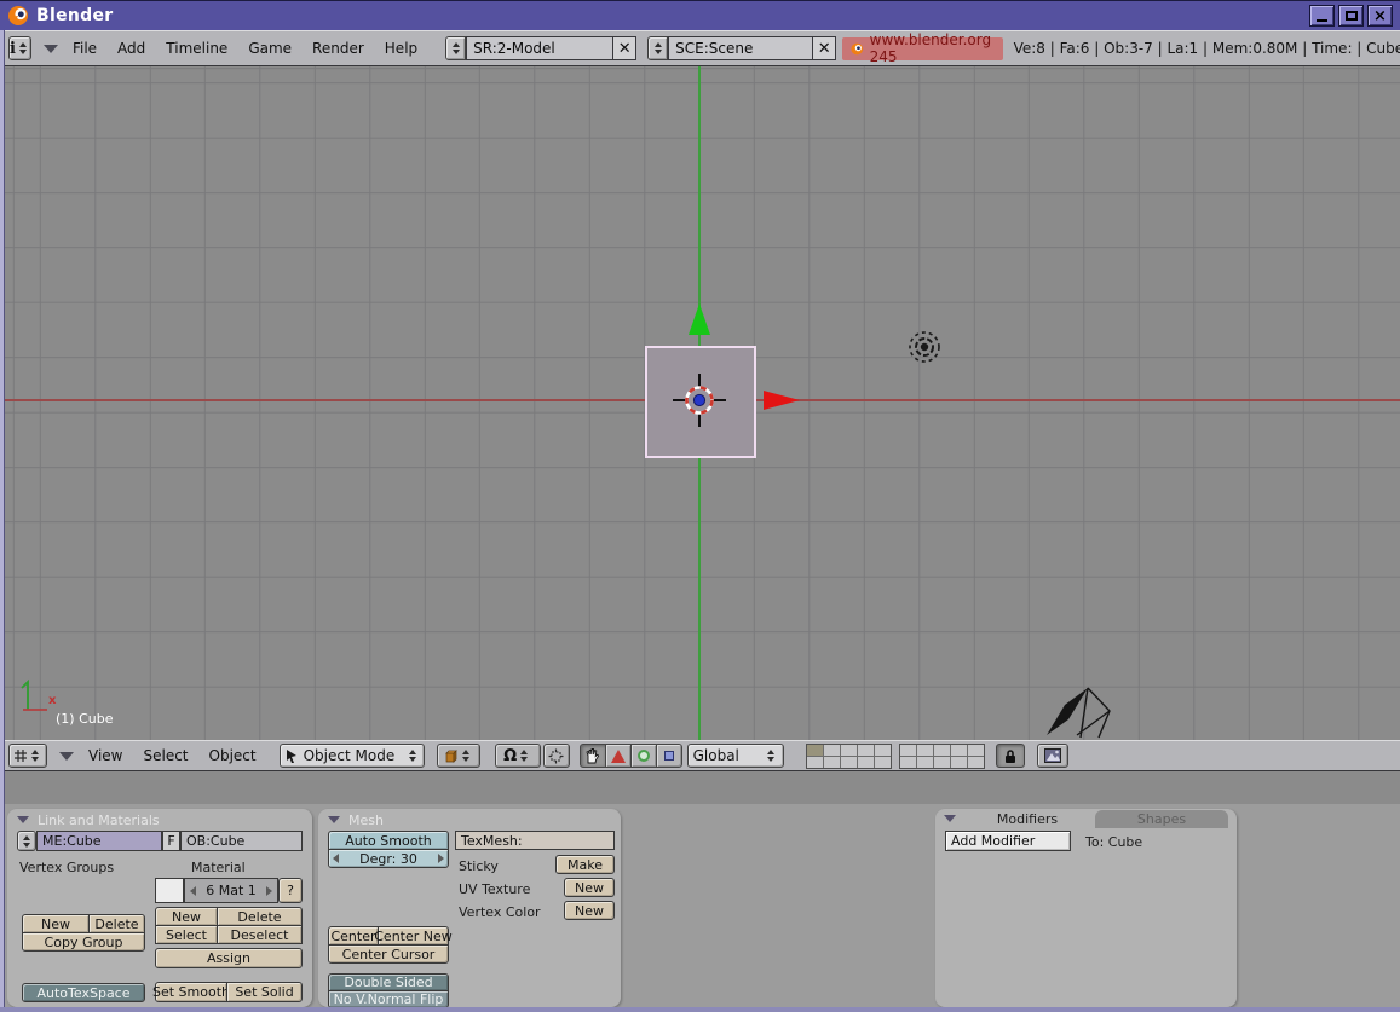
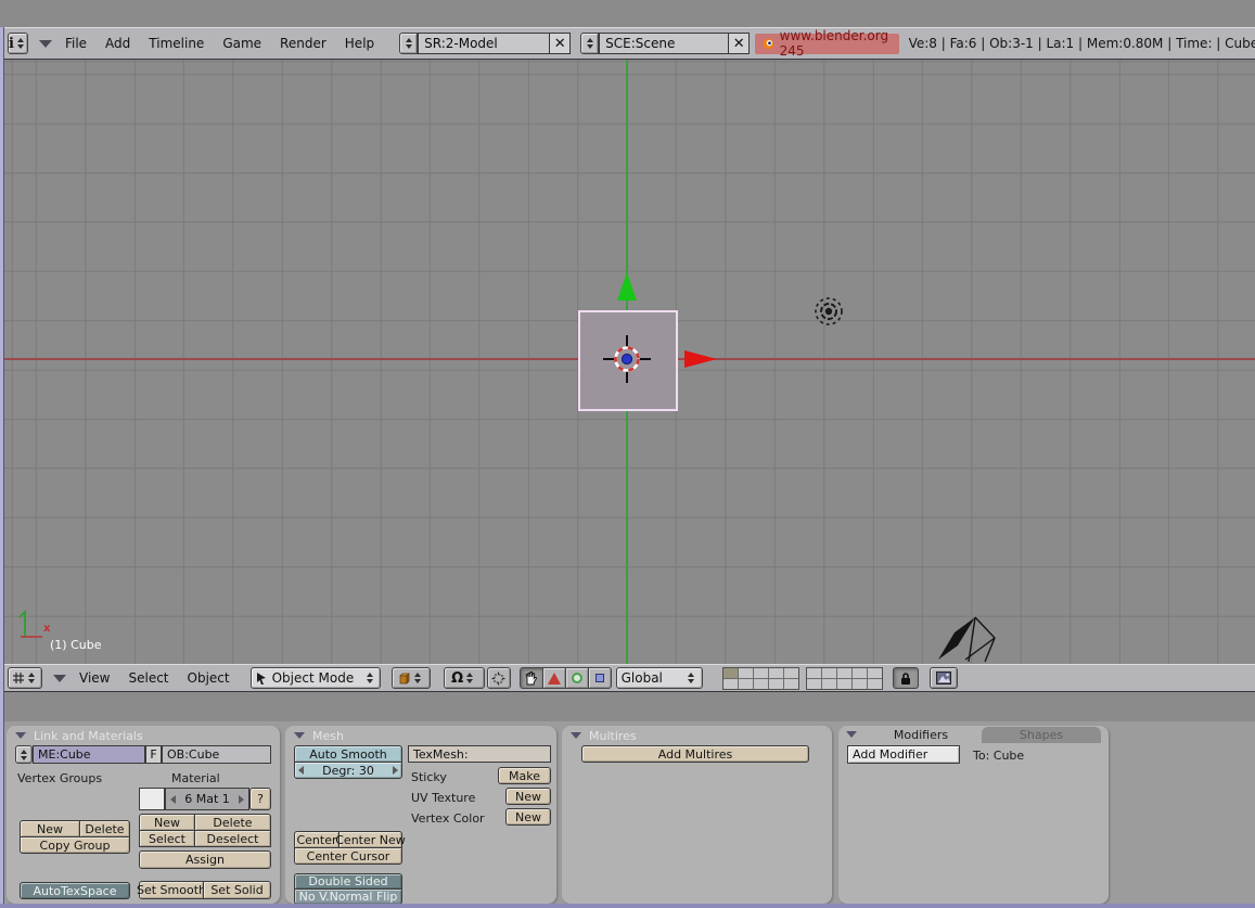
- Blender
- ×
  i
  File
  Add
  Timeline
  Game
  Render
  Help
  SR:2-Model
  ✕
  SCE:Scene
  ✕
  www.blender.org 245
- Ve:8 | Fa:6 | Ob:3-7 | La:1 | Mem:0.80M | Time: | Cube
+ Ve:8 | Fa:6 | Ob:3-1 | La:1 | Mem:0.80M | Time: | Cube
  x
  (1) Cube
  View
  Select
  Object
  Object Mode
  Ω
  Global
  Link and Materials
  ME:Cube
  F
  OB:Cube
  Vertex Groups
  Material
  6 Mat 1
  ?
  New
  Delete
  Copy Group
  New
  Delete
  Select
  Deselect
  Assign
  AutoTexSpace
  Set Smoot
  Set Solid
  Mesh
  Auto Smooth
  Degr: 30
  TexMesh:
  Sticky
  Make
  UV Texture
  New
  Vertex Color
  New
  Center
  Center New
  Center Cursor
  Double Sided
  No V.Normal Flip
+ Multires
+ Add Multires
  Modifiers
  Shapes
  Add Modifier
  To: Cube
